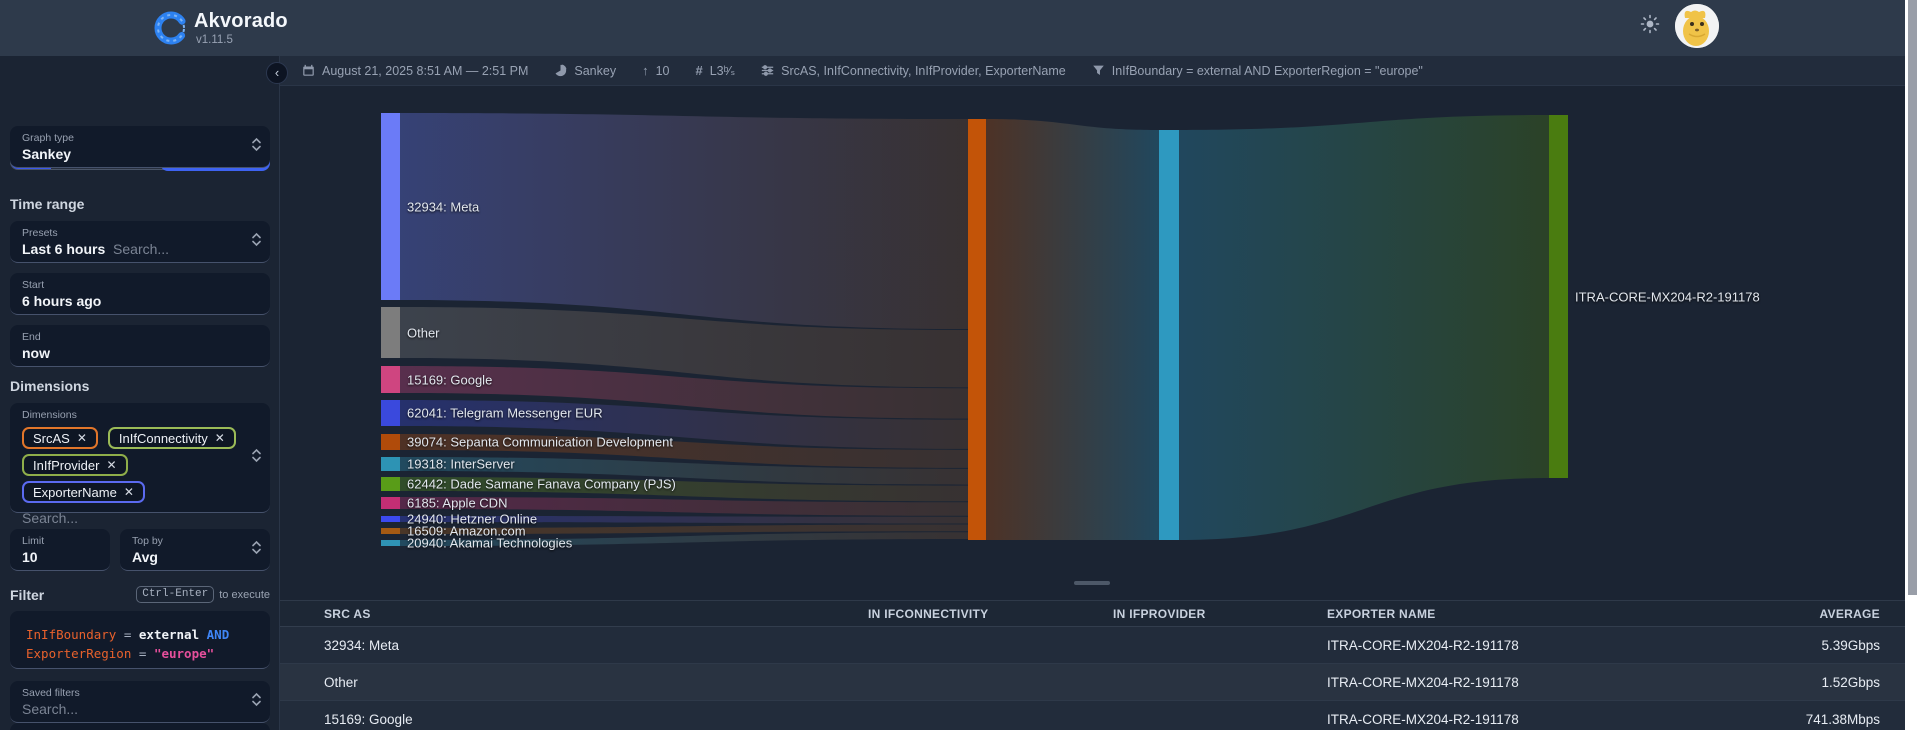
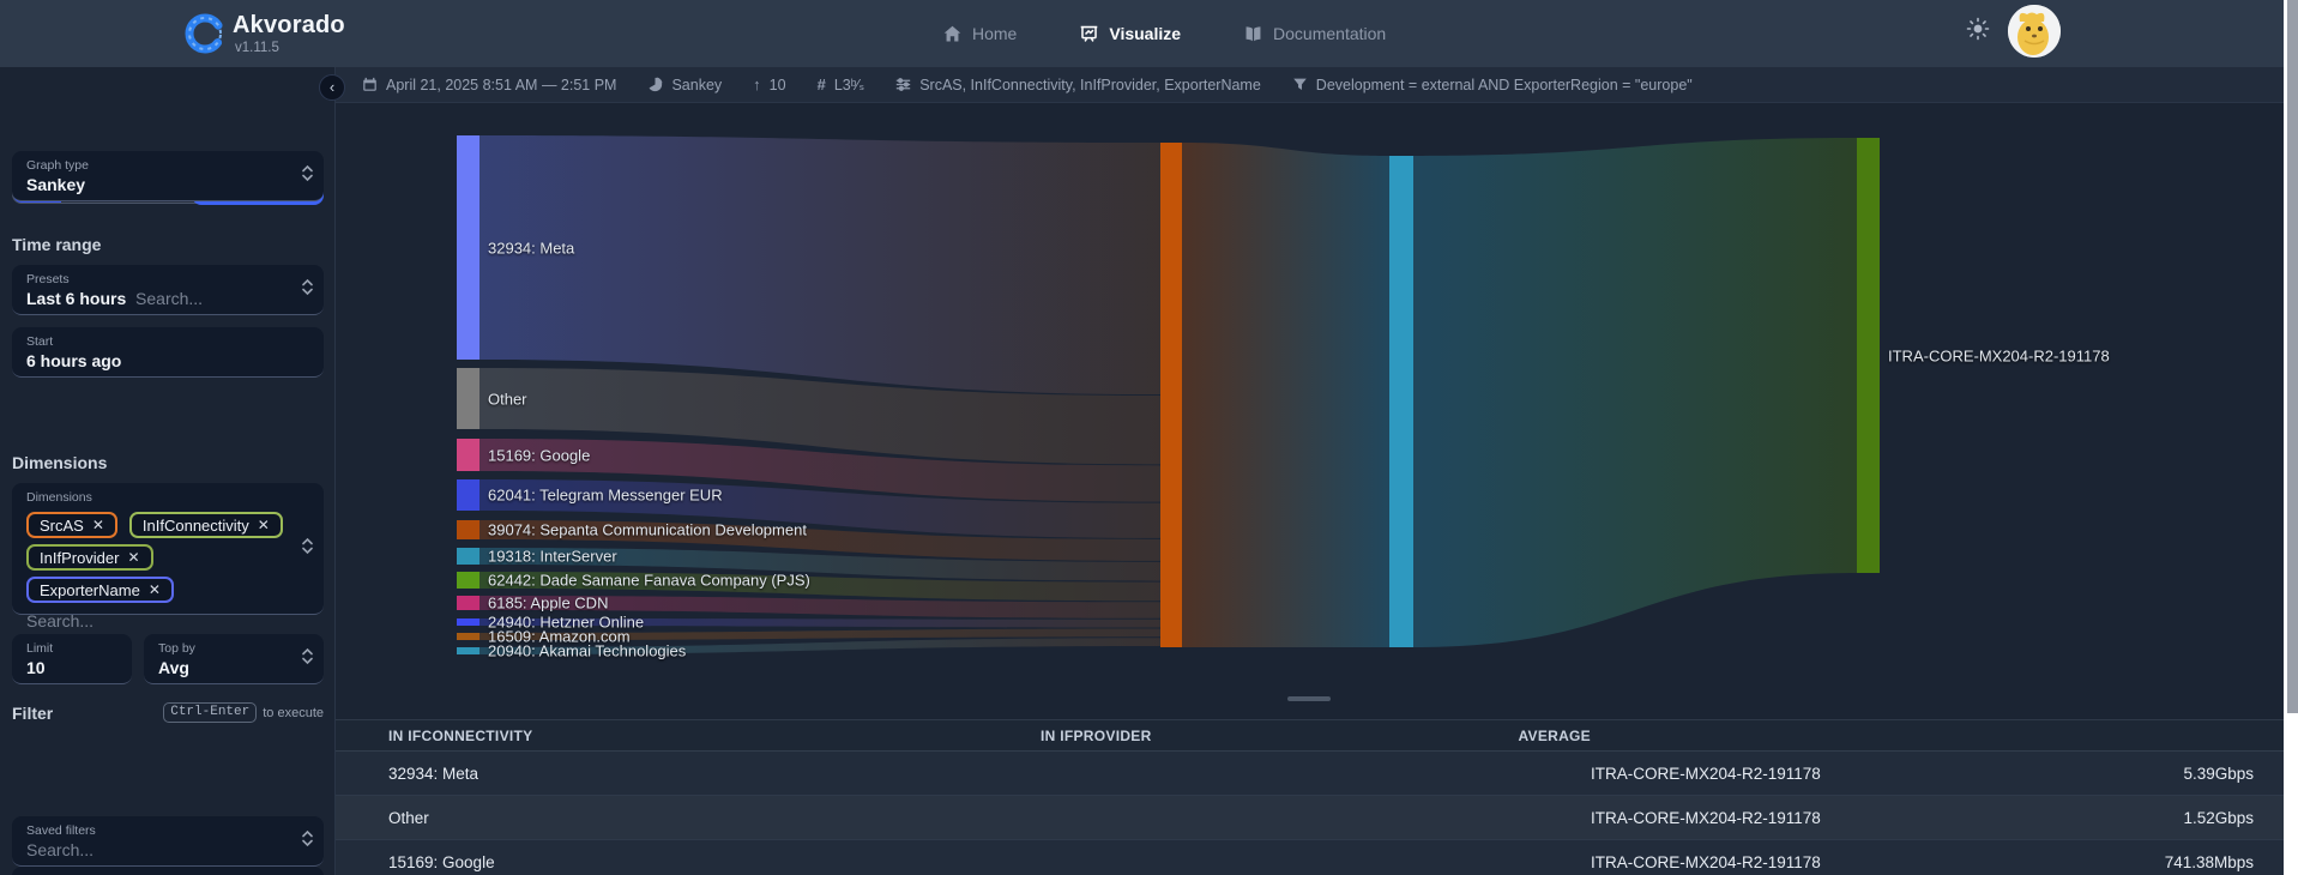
  32934: Meta
  Other
  15169: Google
  62041: Telegram Messenger EUR
  39074: Sepanta Communication Development
  19318: InterServer
  62442: Dade Samane Fanava Company (PJS)
  6185: Apple CDN
  24940: Hetzner Online
  16509: Amazon.com
  20940: Akamai Technologies
  ITRA-CORE-MX204-R2-191178
  Akvorado
  v1.11.5
+ Home
+ Visualize
+ Documentation
  Graph type
  Sankey
  Time range
  Presets
  Last 6 hours Search...
  Start
  6 hours ago
- End
- now
  Dimensions
  Dimensions
  SrcAS
  ✕
  InIfConnectivity
  ✕
  InIfProvider
  ✕
  ExporterName
  ✕
  Search...
  Limit
  10
  Top by
  Avg
  Filter
  Ctrl-Enter
  to execute
- InIfBoundary = external AND
- ExporterRegion = "europe"
  Saved filters
  Search...
  ‹
- August 21, 2025 8:51 AM — 2:51 PM
+ April 21, 2025 8:51 AM — 2:51 PM
  Sankey
  ↑
  10
  #
  L3ᵇ⁄ₛ
  SrcAS, InIfConnectivity, InIfProvider, ExporterName
- InIfBoundary = external AND ExporterRegion = "europe"
+ Development = external AND ExporterRegion = "europe"
- SRC AS
  IN IFCONNECTIVITY
  IN IFPROVIDER
- EXPORTER NAME
  AVERAGE
  32934: Meta
  ITRA-CORE-MX204-R2-191178
  5.39Gbps
  Other
  ITRA-CORE-MX204-R2-191178
  1.52Gbps
  15169: Google
  ITRA-CORE-MX204-R2-191178
  741.38Mbps
